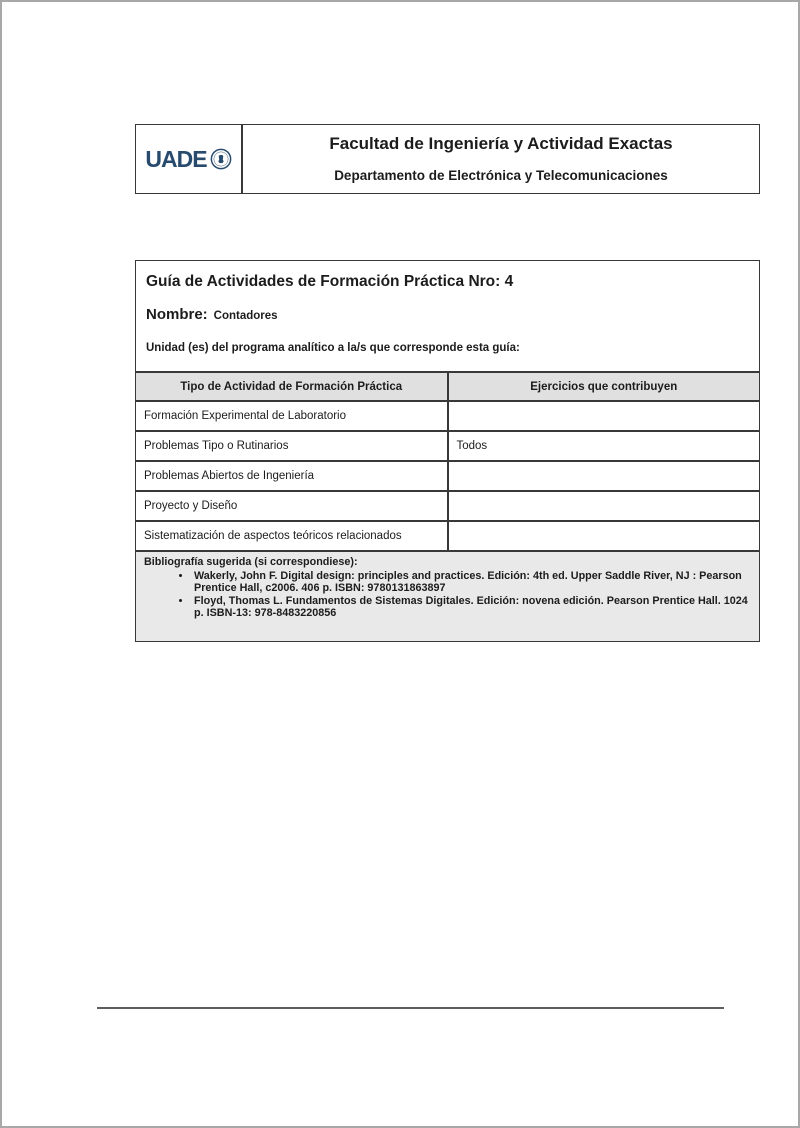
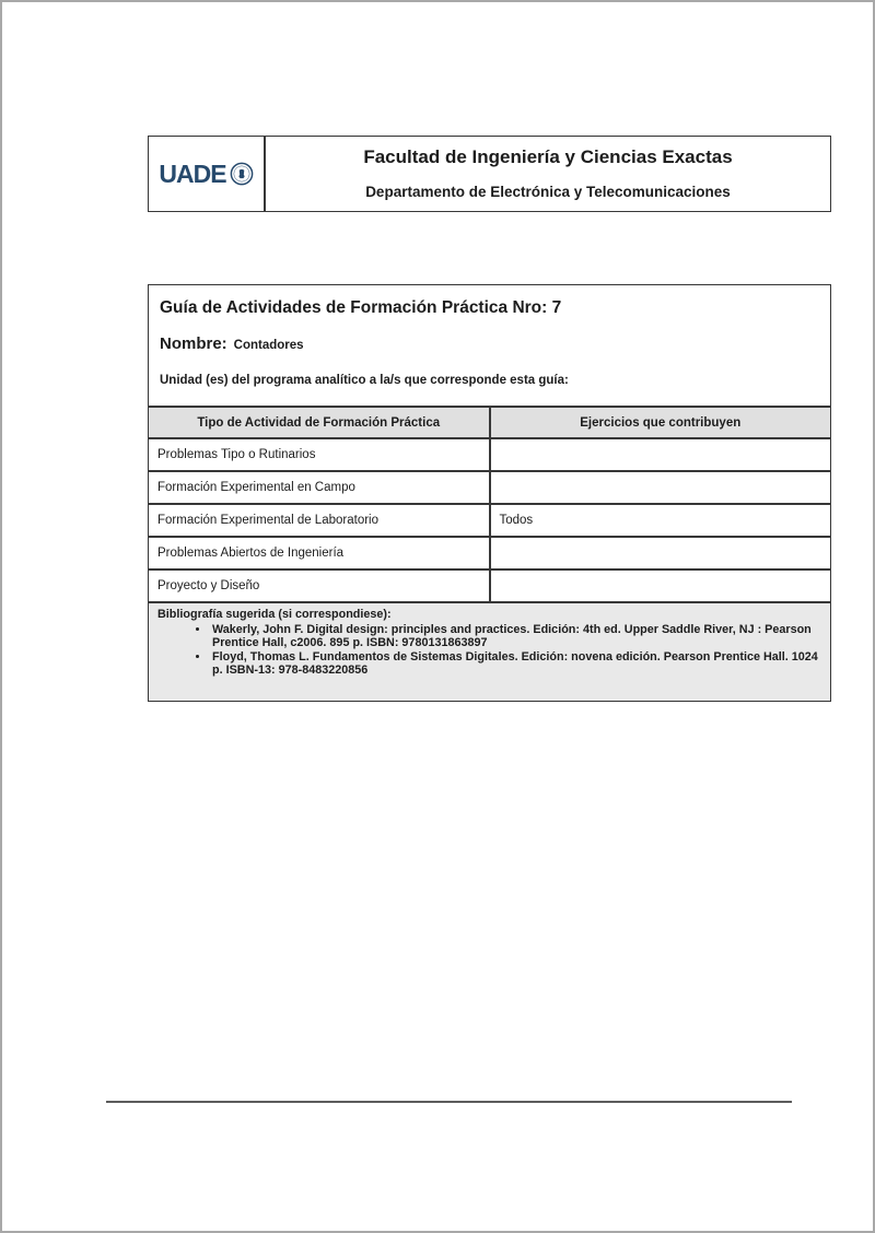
- UADE	Facultad de Ingeniería y Actividad Exactas Departamento de Electrónica y Telecomunicaciones
+ UADE	Facultad de Ingeniería y Ciencias Exactas Departamento de Electrónica y Telecomunicaciones
- Guía de Actividades de Formación Práctica Nro: 4 Nombre: Contadores Unidad (es) del programa analítico a la/s que corresponde esta guía:
+ Guía de Actividades de Formación Práctica Nro: 7 Nombre: Contadores Unidad (es) del programa analítico a la/s que corresponde esta guía:
  Tipo de Actividad de Formación Práctica	Ejercicios que contribuyen
- Formación Experimental de Laboratorio
+ Problemas Tipo o Rutinarios
+ Formación Experimental en Campo
- Problemas Tipo o Rutinarios	Todos
+ Formación Experimental de Laboratorio	Todos
  Problemas Abiertos de Ingeniería
  Proyecto y Diseño
- Sistematización de aspectos teóricos relacionados
- Bibliografía sugerida (si correspondiese): Wakerly, John F. Digital design: principles and practices. Edición: 4th ed. Upper Saddle River, NJ : Pearson Prentice Hall, c2006. 406 p. ISBN: 9780131863897 Floyd, Thomas L. Fundamentos de Sistemas Digitales. Edición: novena edición. Pearson Prentice Hall. 1024 p. ISBN-13: 978-8483220856
+ Bibliografía sugerida (si correspondiese): Wakerly, John F. Digital design: principles and practices. Edición: 4th ed. Upper Saddle River, NJ : Pearson Prentice Hall, c2006. 895 p. ISBN: 9780131863897 Floyd, Thomas L. Fundamentos de Sistemas Digitales. Edición: novena edición. Pearson Prentice Hall. 1024 p. ISBN-13: 978-8483220856
